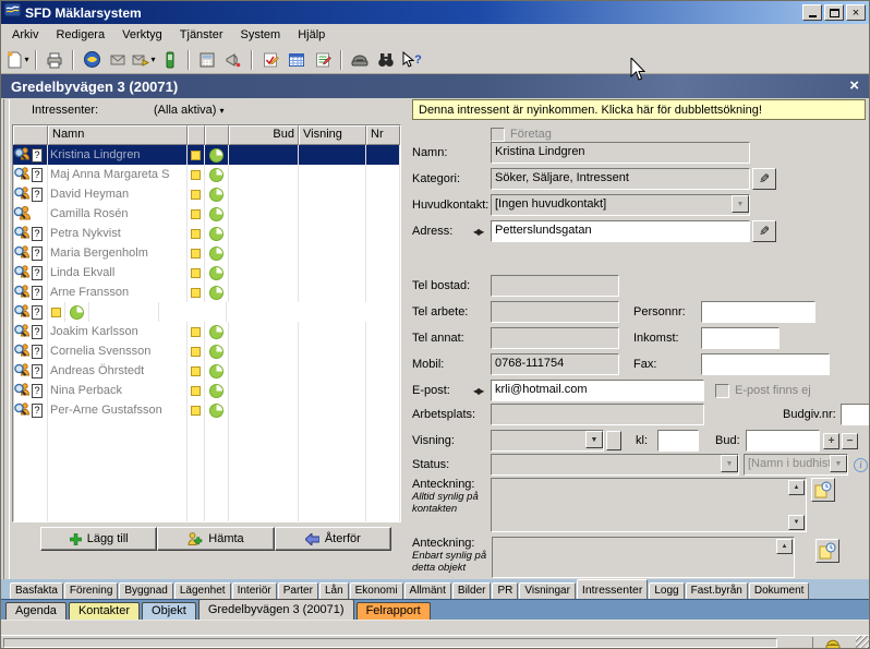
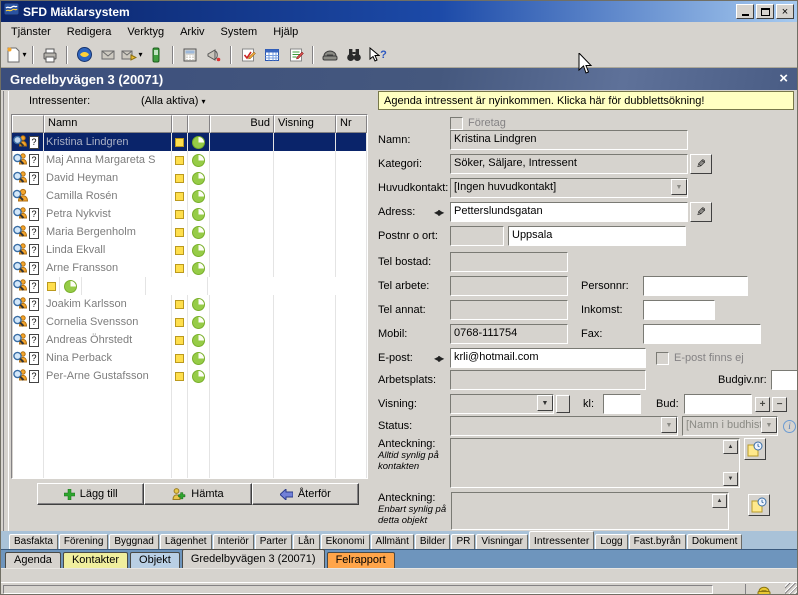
  SFD Mäklarsystem
  ×
- Arkiv
+ Tjänster
  Redigera
  Verktyg
- Tjänster
+ Arkiv
  System
  Hjälp
  ▾
  ▾
  ?
  Gredelbyvägen 3 (20071)
  ×
  Intressenter:
  (Alla aktiva) ▾
  Namn
  Bud
  Visning
  Nr
  ?
  Kristina Lindgren
  ?
  Maj Anna Margareta S
  ?
  David Heyman
  Camilla Rosén
  ?
  Petra Nykvist
  ?
  Maria Bergenholm
  ?
  Linda Ekvall
  ?
  Arne Fransson
  ?
  ?
  Joakim Karlsson
  ?
  Cornelia Svensson
  ?
  Andreas Öhrstedt
  ?
  Nina Perback
  ?
  Per-Arne Gustafsson
  Lägg till
  Hämta
  Återför
- Denna intressent är nyinkommen. Klicka här för dubblettsökning!
+ Agenda intressent är nyinkommen. Klicka här för dubblettsökning!
  Företag
  Namn:
  Kristina Lindgren
  Kategori:
  Söker, Säljare, Intressent
  Huvudkontakt:
  [Ingen huvudkontakt]
  Adress:
  ◀▶
  Petterslundsgatan
+ Postnr o ort:
+ Uppsala
  Tel bostad:
  Tel arbete:
  Personnr:
  Tel annat:
  Inkomst:
  Mobil:
  0768-111754
  Fax:
  E-post:
  ◀▶
  krli@hotmail.com
  E-post finns ej
  Arbetsplats:
  Budgiv.nr:
  Visning:
  kl:
  Bud:
  +
  −
  Status:
  [Namn i budhis
  i
  Anteckning:
  Alltid synlig på
  kontakten
  Anteckning:
  Enbart synlig på
  detta objekt
  Basfakta
  Förening
  Byggnad
  Lägenhet
  Interiör
  Parter
  Lån
  Ekonomi
  Allmänt
  Bilder
  PR
  Visningar
  Intressenter
  Logg
  Fast.byrån
  Dokument
  Agenda
  Kontakter
  Objekt
  Gredelbyvägen 3 (20071)
  Felrapport
